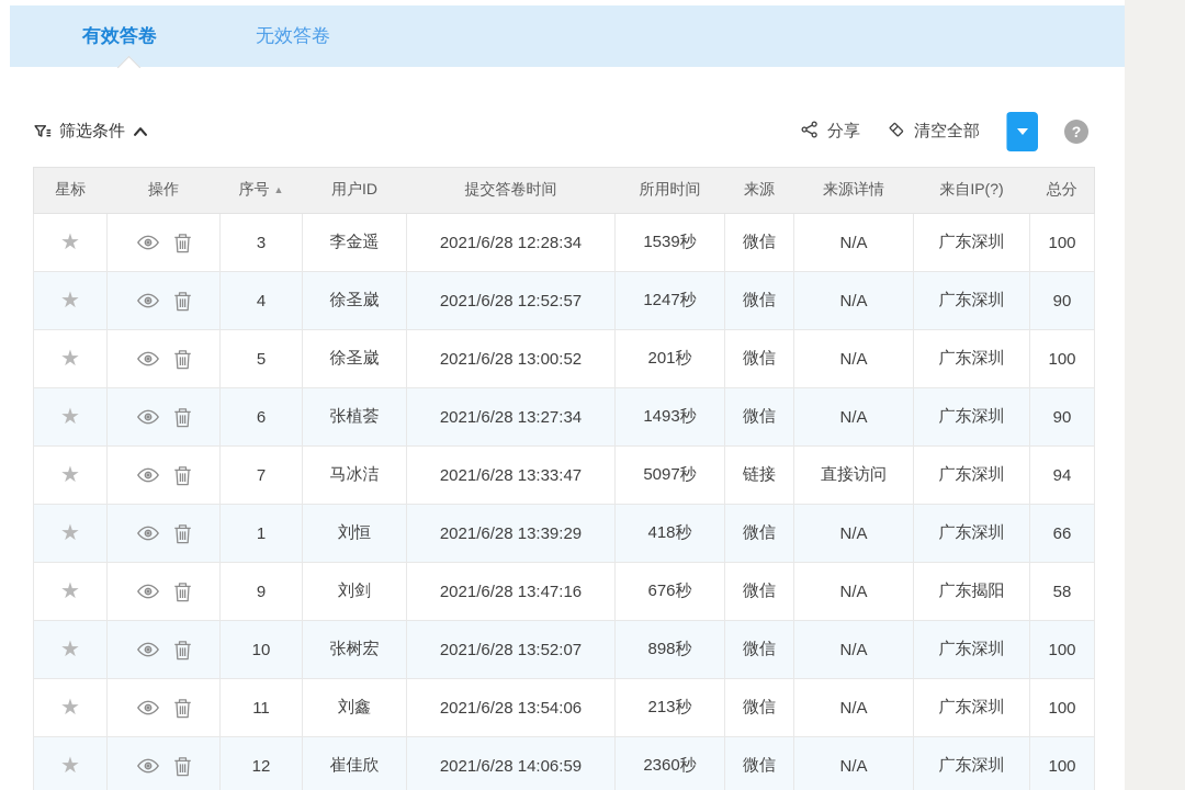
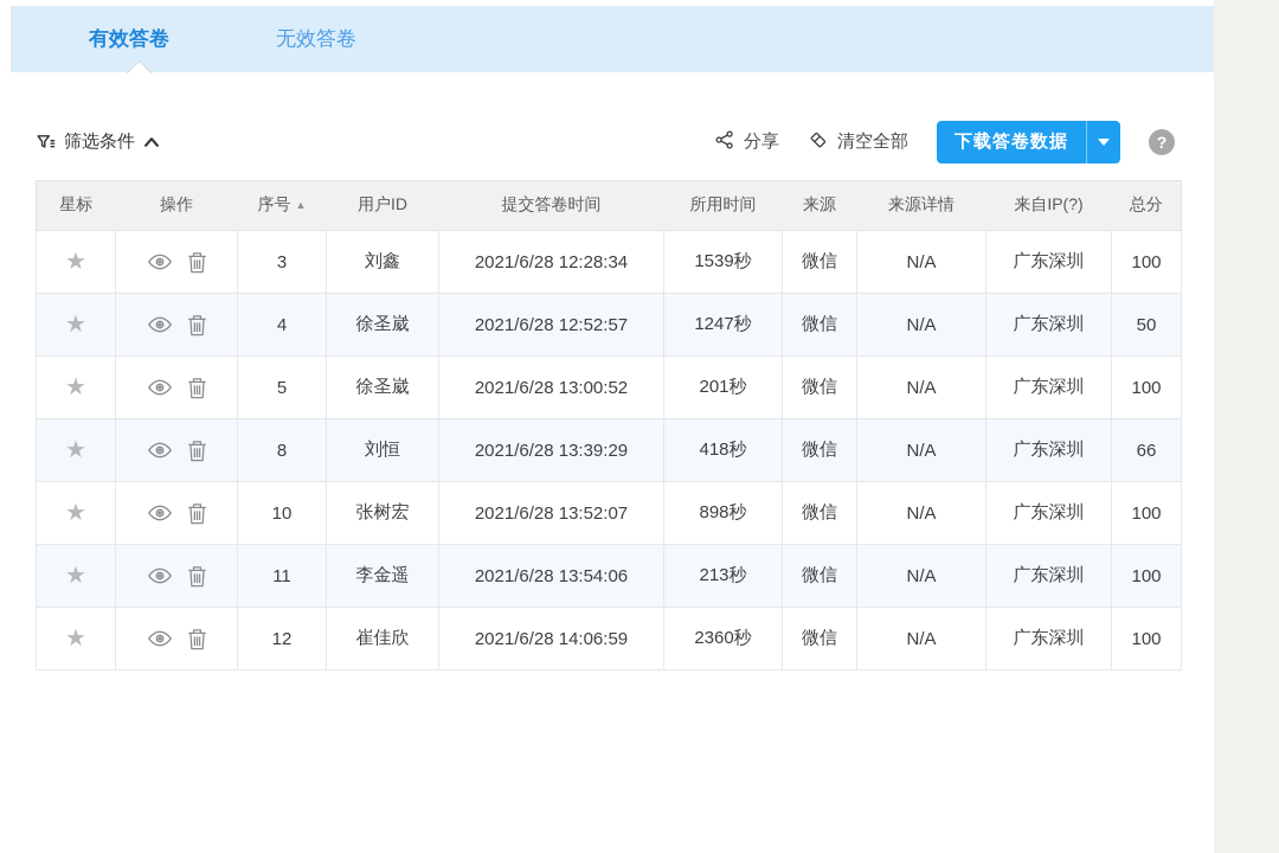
  有效答卷
  无效答卷
  筛选条件
  分享
  清空全部
+ 下载答卷数据
  ?
  星标	操作	序号 ▲	用户ID	提交答卷时间	所用时间	来源	来源详情	来自IP(?)	总分
- ★		3	李金遥	2021/6/28 12:28:34	1539秒	微信	N/A	广东深圳	100
+ ★		3	刘鑫	2021/6/28 12:28:34	1539秒	微信	N/A	广东深圳	100
- ★		4	徐圣崴	2021/6/28 12:52:57	1247秒	微信	N/A	广东深圳	90
+ ★		4	徐圣崴	2021/6/28 12:52:57	1247秒	微信	N/A	广东深圳	50
  ★		5	徐圣崴	2021/6/28 13:00:52	201秒	微信	N/A	广东深圳	100
- ★		6	张植荟	2021/6/28 13:27:34	1493秒	微信	N/A	广东深圳	90
- ★		7	马冰洁	2021/6/28 13:33:47	5097秒	链接	直接访问	广东深圳	94
- ★		1	刘恒	2021/6/28 13:39:29	418秒	微信	N/A	广东深圳	66
+ ★		8	刘恒	2021/6/28 13:39:29	418秒	微信	N/A	广东深圳	66
- ★		9	刘剑	2021/6/28 13:47:16	676秒	微信	N/A	广东揭阳	58
  ★		10	张树宏	2021/6/28 13:52:07	898秒	微信	N/A	广东深圳	100
- ★		11	刘鑫	2021/6/28 13:54:06	213秒	微信	N/A	广东深圳	100
+ ★		11	李金遥	2021/6/28 13:54:06	213秒	微信	N/A	广东深圳	100
  ★		12	崔佳欣	2021/6/28 14:06:59	2360秒	微信	N/A	广东深圳	100
